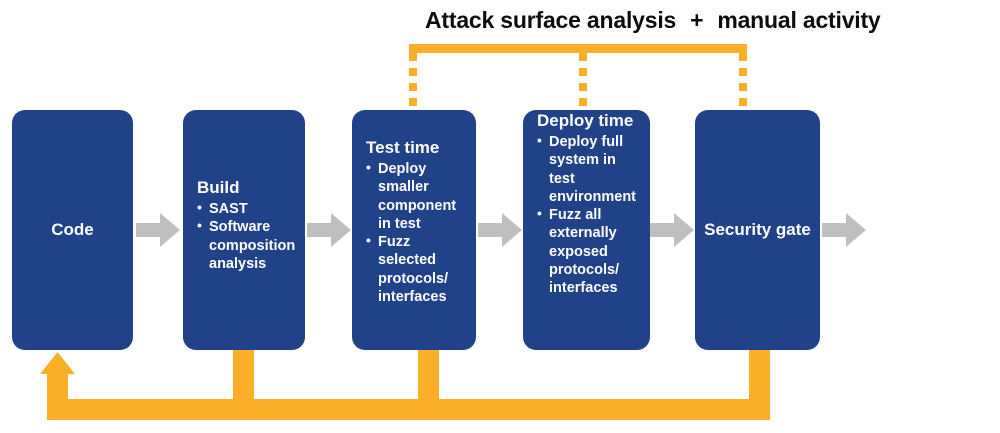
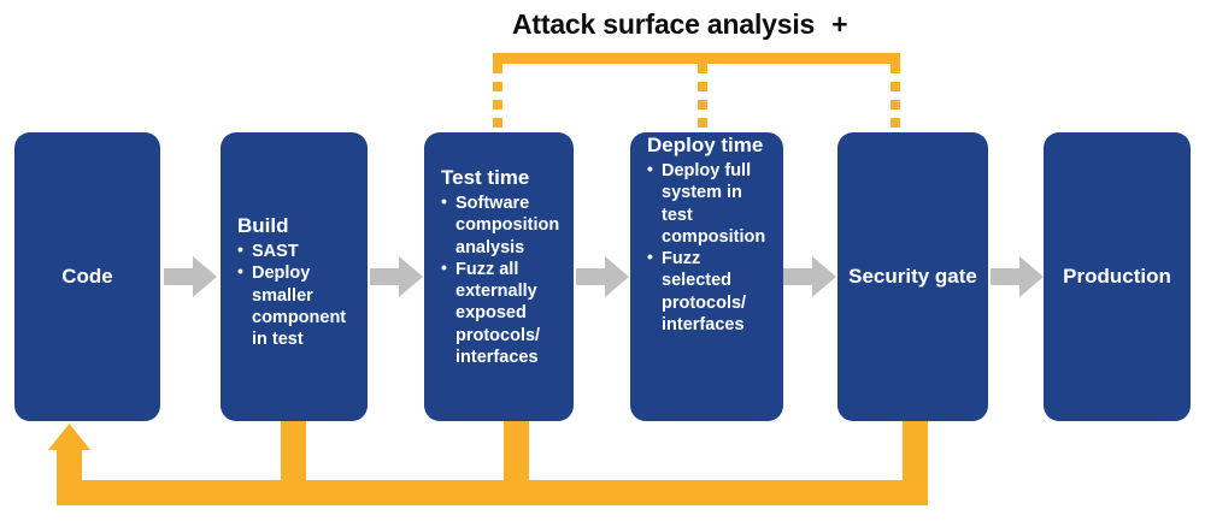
  Attack surface analysis
  +
- manual activity
  Code
  Build
  SAST
- Software composition analysis
+ Deploy smaller component in test
  Test time
- Deploy smaller component in test
+ Software composition analysis
- Fuzz selected protocols/ interfaces
+ Fuzz all externally exposed protocols/ interfaces
  Deploy time
- Deploy full system in test environment
+ Deploy full system in test composition
- Fuzz all externally exposed protocols/ interfaces
+ Fuzz selected protocols/ interfaces
  Security gate
+ Production
